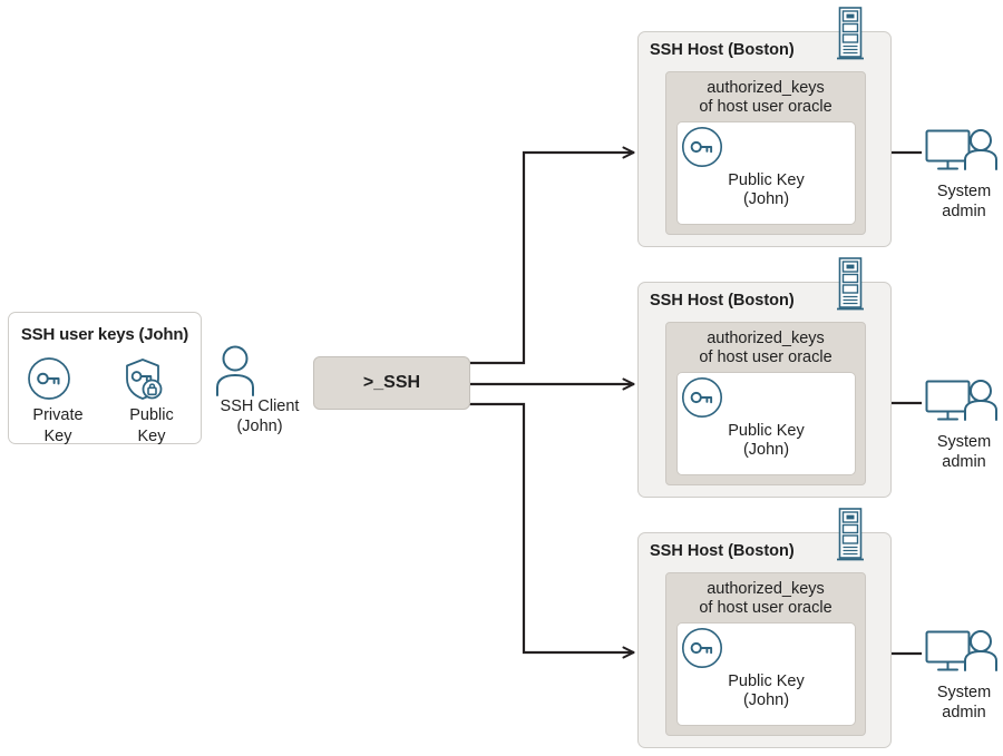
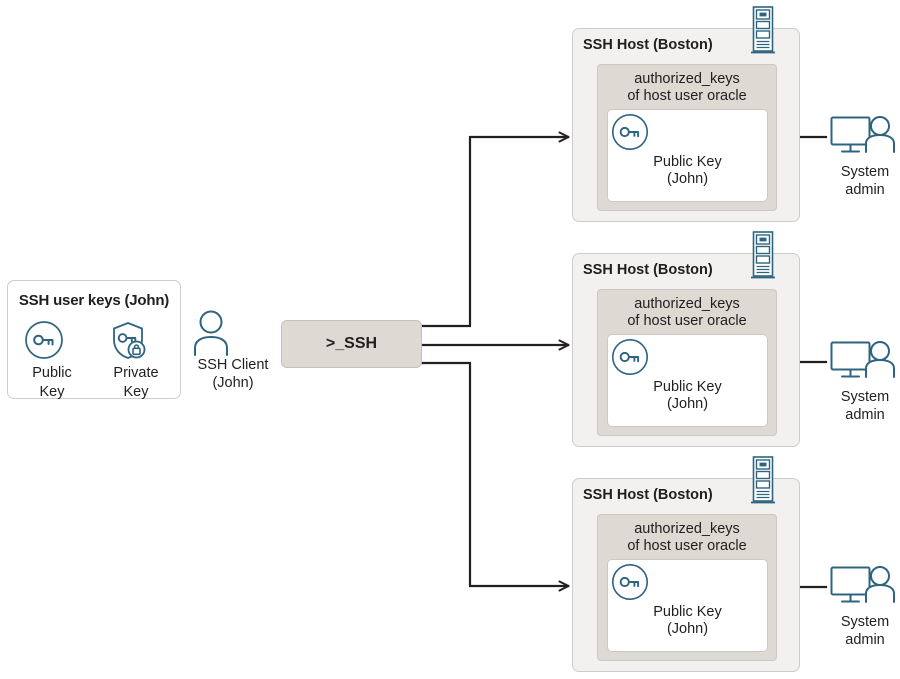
  SSH user keys (John)
- Private
+ Public
  Key
- Public
+ Private
  Key
  SSH Client
  (John)
  >_SSH
  SSH Host (Boston)
  authorized_keys
  of host user oracle
  Public Key
  (John)
  SSH Host (Boston)
  authorized_keys
  of host user oracle
  Public Key
  (John)
  SSH Host (Boston)
  authorized_keys
  of host user oracle
  Public Key
  (John)
  System
  admin
  System
  admin
  System
  admin
